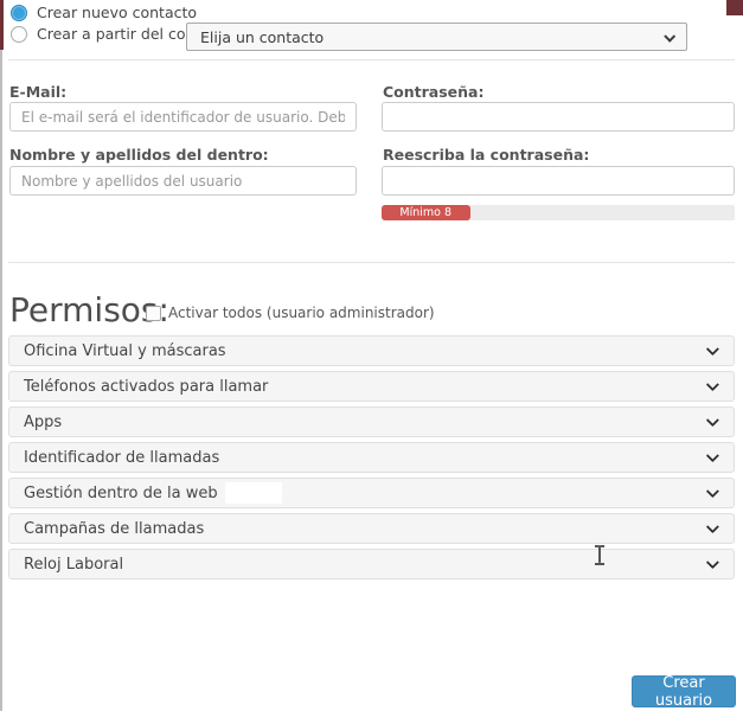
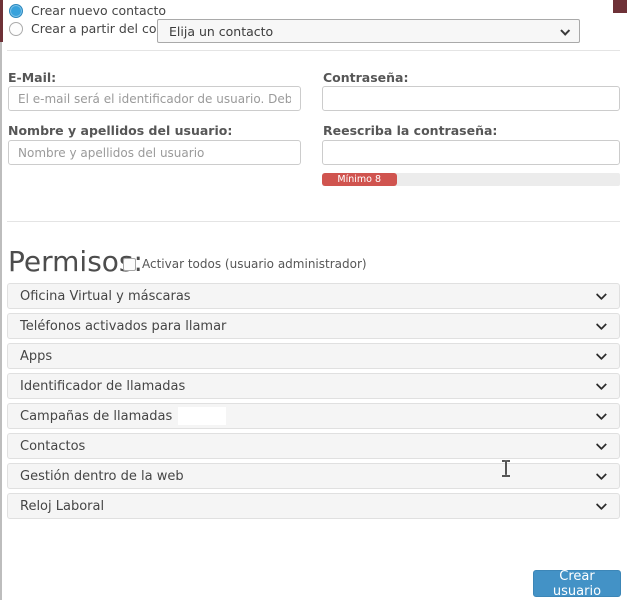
  Crear nuevo contacto
  Crear a partir del co
  Elija un contacto
  E-Mail:
  El e-mail será el identificador de usuario. Deb
- Nombre y apellidos del dentro:
+ Nombre y apellidos del usuario:
  Nombre y apellidos del usuario
  Contraseña:
  Reescriba la contraseña:
  Mínimo 8
  Permiso:
  Activar todos (usuario administrador)
  Oficina Virtual y máscaras
  Teléfonos activados para llamar
  Apps
  Identificador de llamadas
- Gestión dentro de la web
+ Campañas de llamadas
+ Contactos
- Campañas de llamadas
+ Gestión dentro de la web
  Reloj Laboral
  Crear usuario
